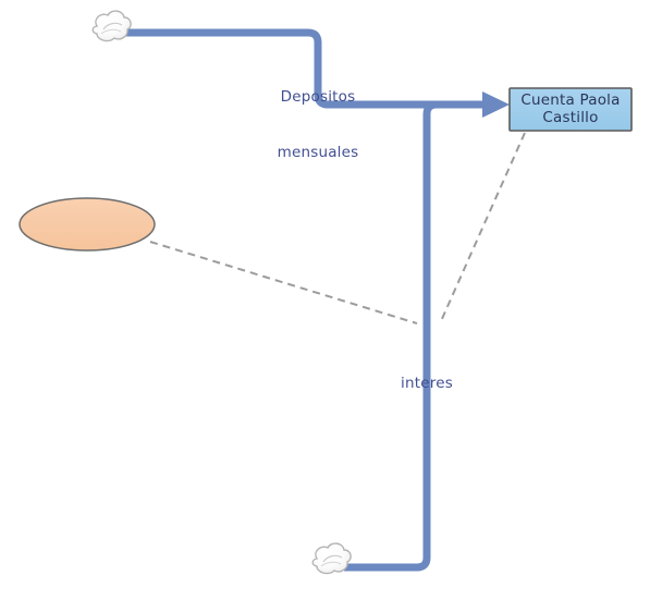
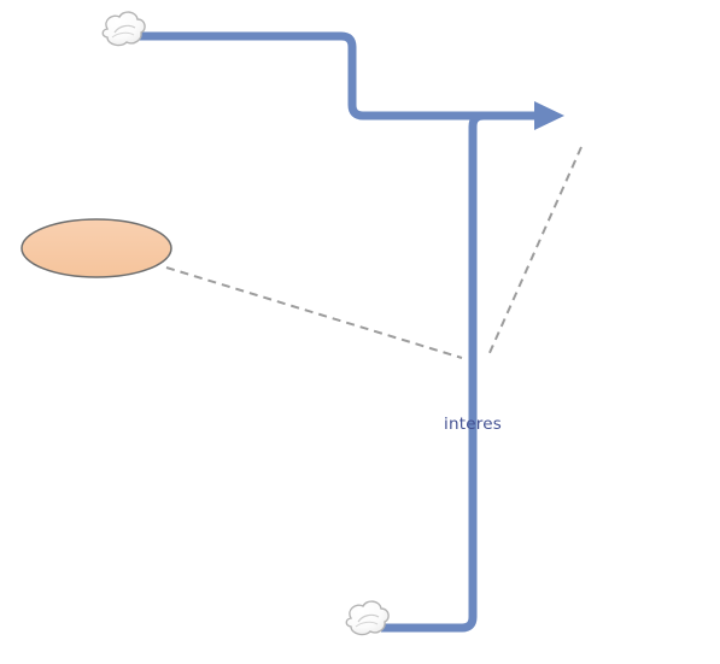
- Cuenta Paola
- Castillo
- Depositos
- mensuales
  interes
